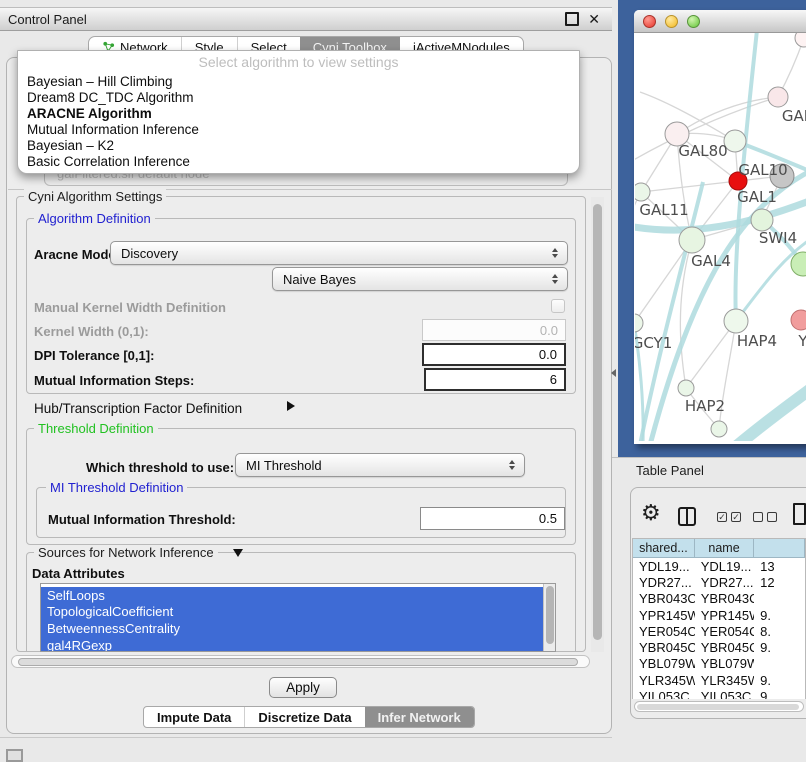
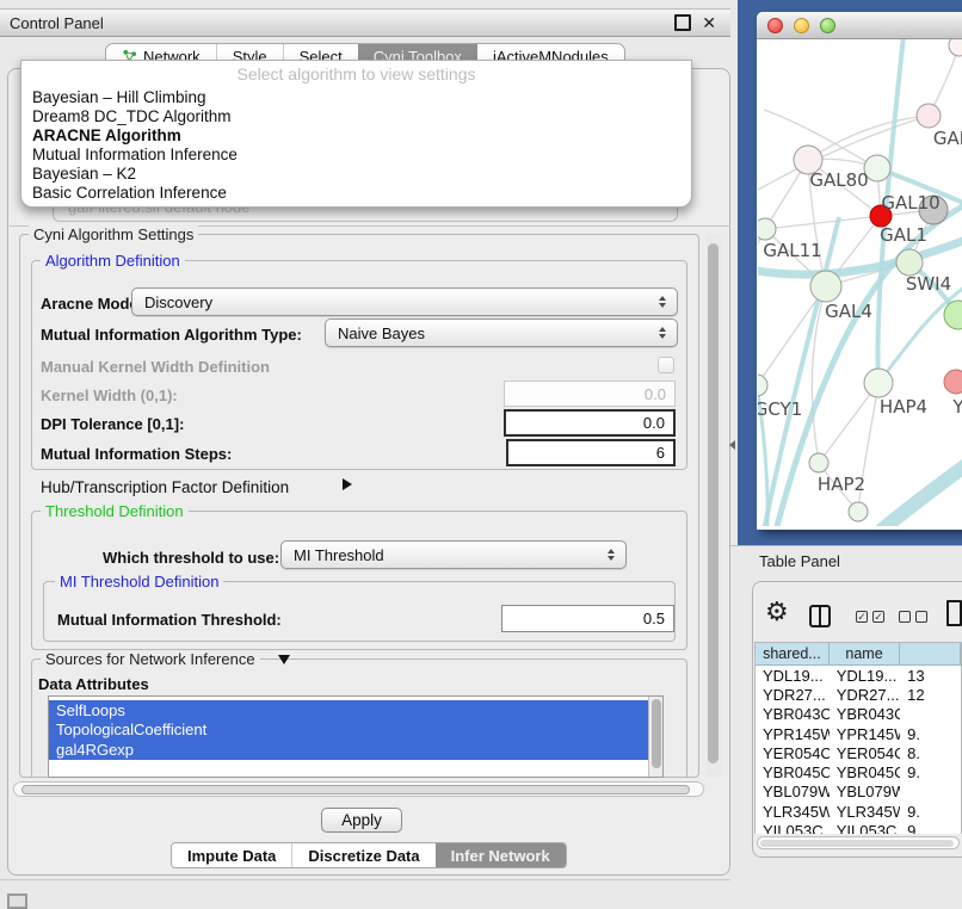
  Control Panel
  ✕
  Network
  Style
  Select
  Cyni Toolbox
  jActiveMNodules
  Select algorithm to view settings
  Bayesian – Hill Climbing
  Dream8 DC_TDC Algorithm
  ARACNE Algorithm
  Mutual Information Inference
  Bayesian – K2
  Basic Correlation Inference
  Cyni Algorithm Settings
  Algorithm Definition
  Aracne Mod
  Discovery
+ Mutual Information Algorithm Type:
  Naive Bayes
  Manual Kernel Width Definition
  Kernel Width (0,1):
  0.0
  DPI Tolerance [0,1]:
  0.0
  Mutual Information Steps:
  6
  Hub/Transcription Factor Definition
  Threshold Definition
  Which threshold to use:
  MI Threshold
  MI Threshold Definition
  Mutual Information Threshold:
  0.5
  Sources for Network Inference
  Data Attributes
  SelfLoops
  TopologicalCoefficient
- BetweennessCentrality
  gal4RGexp
  Apply
  Impute Data
  Discretize Data
  Infer Network
  GAL80
  GAL10
  GAL1
  GAL11
  SWI4
  GAL4
  GCY1
  HAP4
  Y
  HAP2
  Table Panel
  ⚙
  ✓
  ✓
  shared...
  name
  YDL19...
  YDL19...
  13
  YDR27...
  YDR27...
  12
  YBR043C
  YBR043C
  YPR145W
  YPR145
  9.
  YER054C
  YER054C
  8.
  YBR045C
  YBR045C
  9.
  YBL079W
  YBL079W
  YLR345W
  YLR345W
  9.
  YIL053C
  YIL053C
  9
